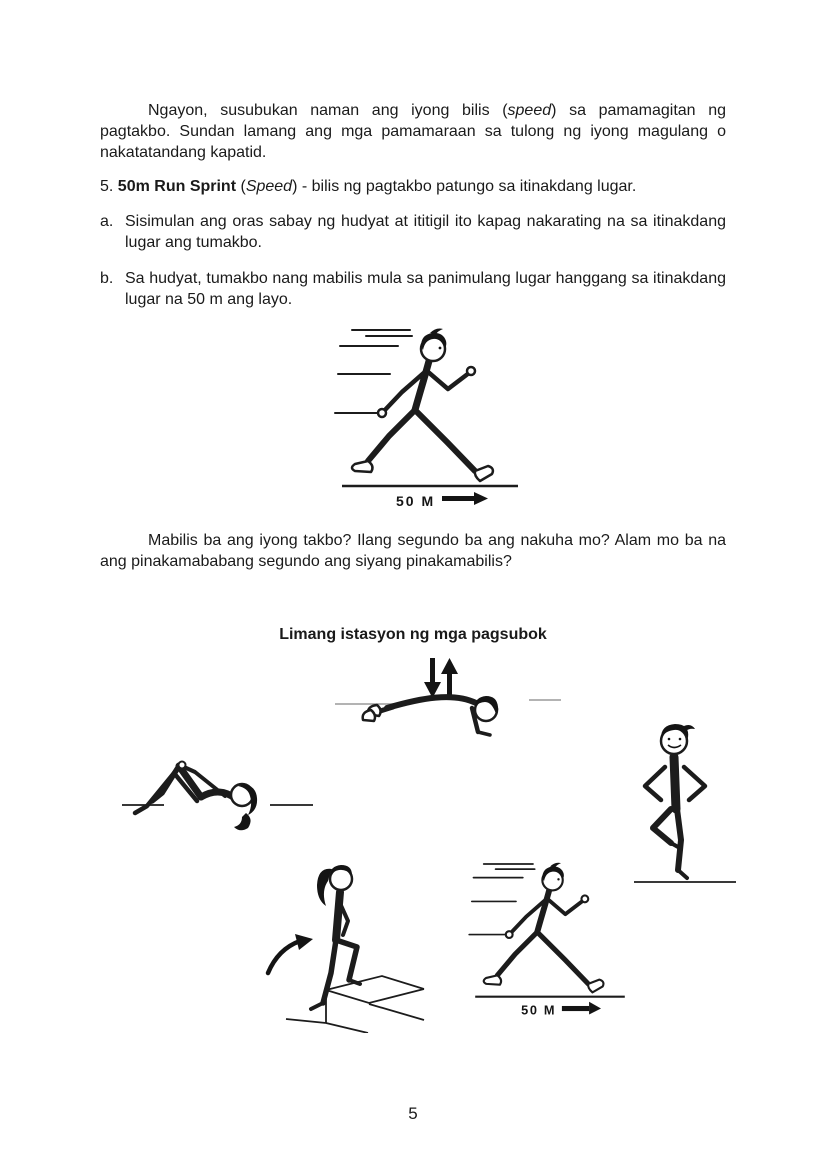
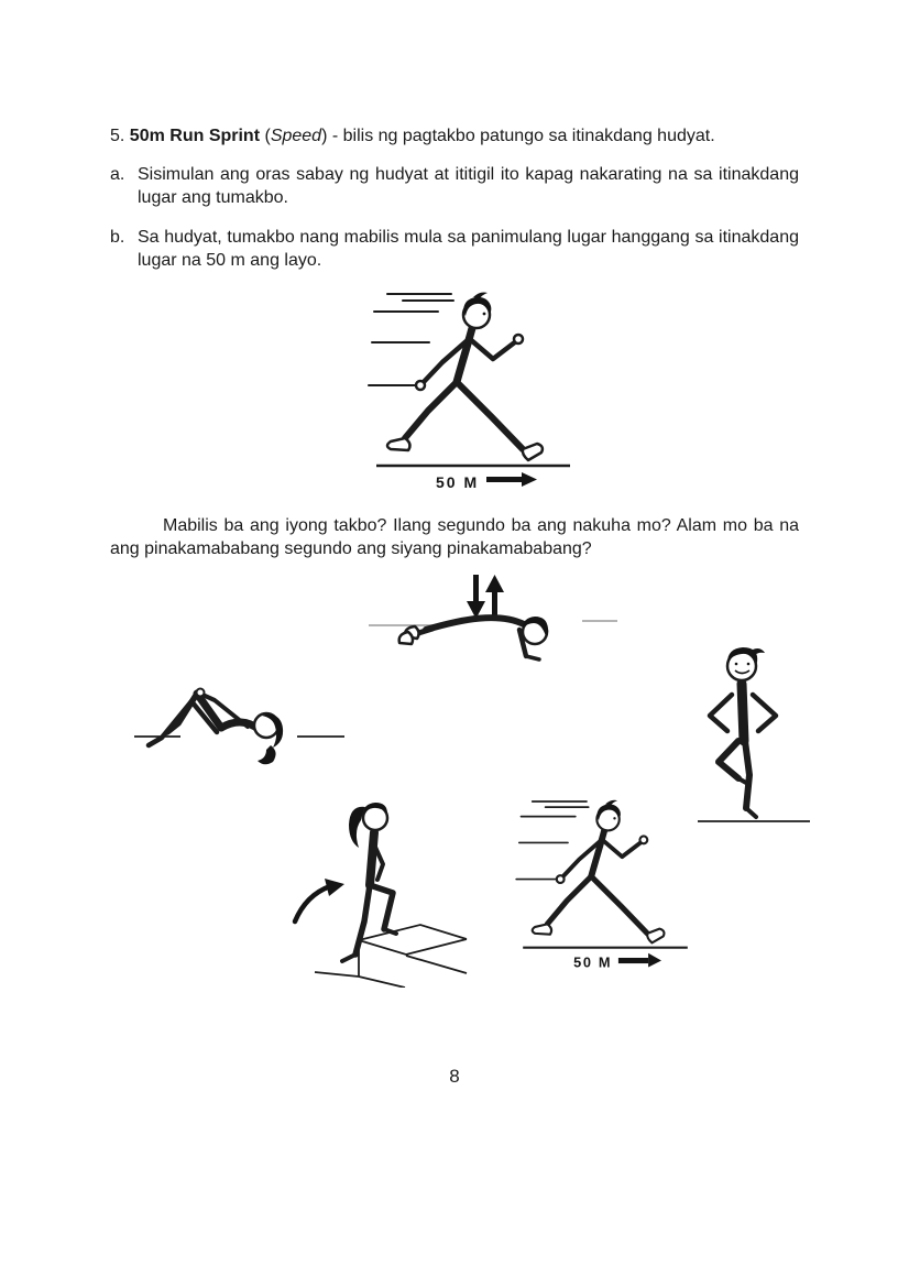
- Ngayon, susubukan naman ang iyong bilis (speed) sa pamamagitan ng pagtakbo. Sundan lamang ang mga pamamaraan sa tulong ng iyong magulang o nakatatandang kapatid.
- 5. 50m Run Sprint (Speed) - bilis ng pagtakbo patungo sa itinakdang lugar.
+ 5. 50m Run Sprint (Speed) - bilis ng pagtakbo patungo sa itinakdang hudyat.
  a.
  Sisimulan ang oras sabay ng hudyat at ititigil ito kapag nakarating na sa itinakdang lugar ang tumakbo.
  b.
  Sa hudyat, tumakbo nang mabilis mula sa panimulang lugar hanggang sa itinakdang lugar na 50 m ang layo.
  50 M
- Mabilis ba ang iyong takbo? Ilang segundo ba ang nakuha mo? Alam mo ba na ang pinakamababang segundo ang siyang pinakamabilis?
+ Mabilis ba ang iyong takbo? Ilang segundo ba ang nakuha mo? Alam mo ba na ang pinakamababang segundo ang siyang pinakamababang?
- Limang istasyon ng mga pagsubok
  50 M
- 5
+ 8
